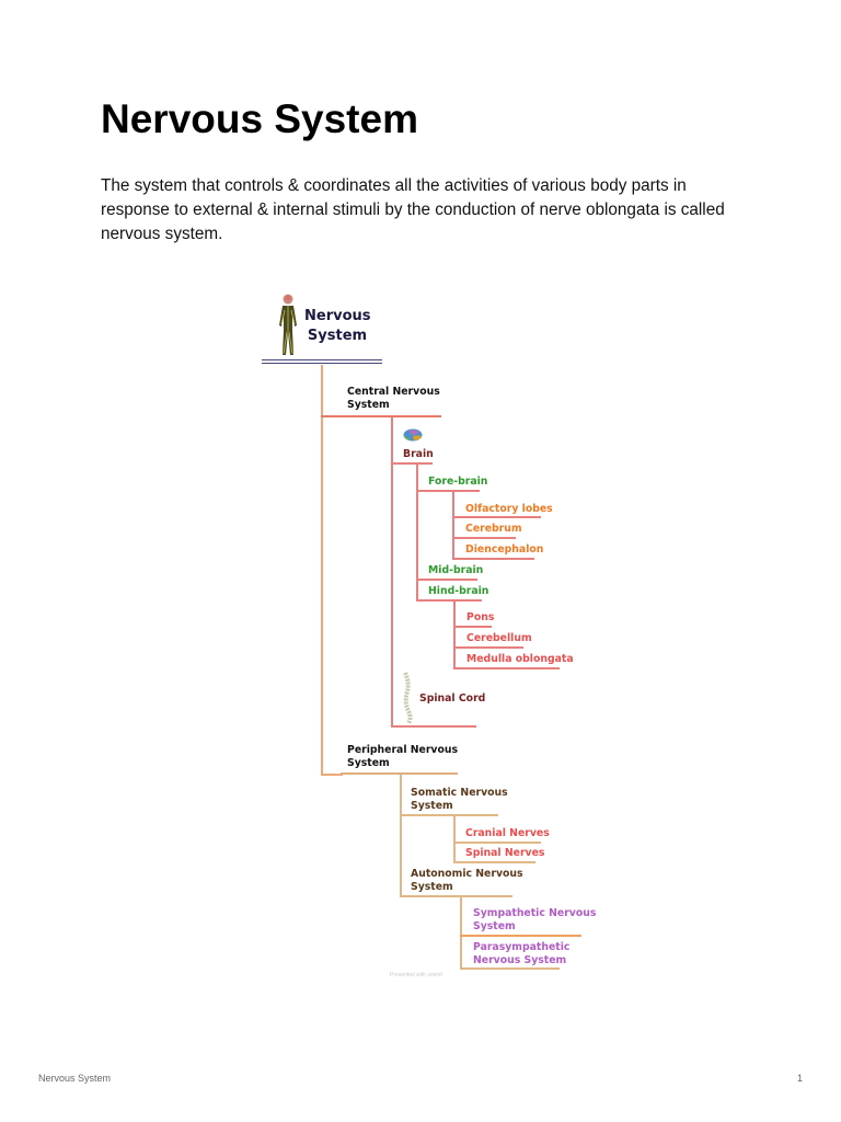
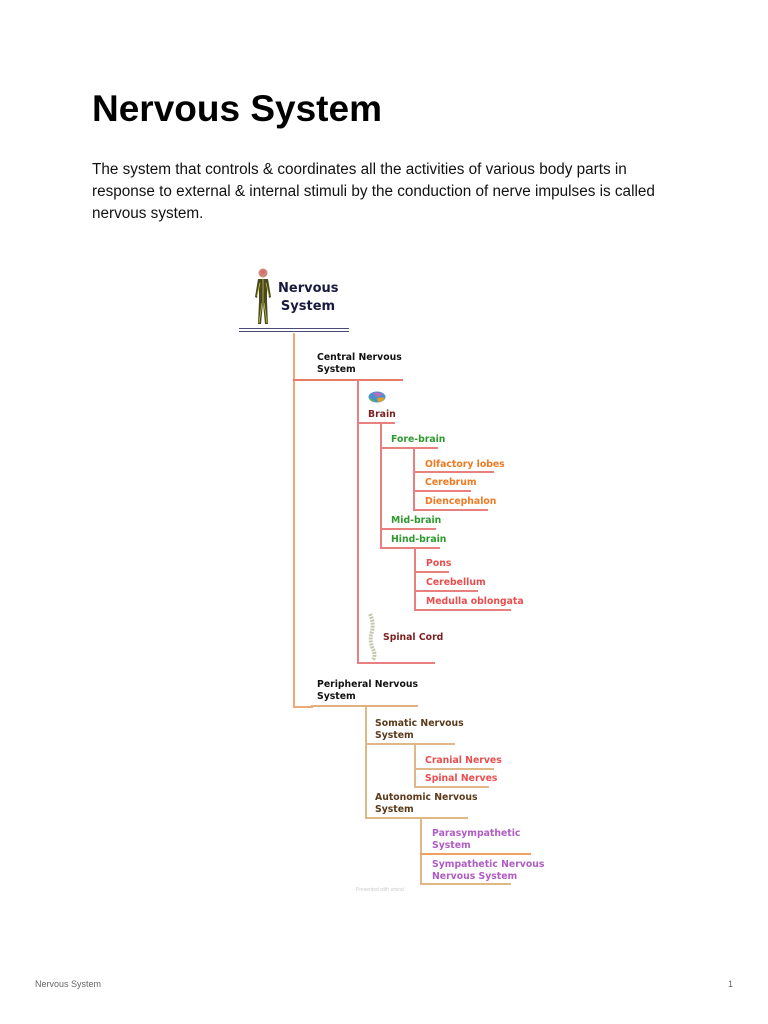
  Nervous System
- The system that controls & coordinates all the activities of various body parts in response to external & internal stimuli by the conduction of nerve oblongata is called nervous system.
+ The system that controls & coordinates all the activities of various body parts in response to external & internal stimuli by the conduction of nerve impulses is called nervous system.
  Nervous
  System
  Central Nervous
  System
  Brain
  Fore-brain
  Olfactory lobes
  Cerebrum
  Diencephalon
  Mid-brain
  Hind-brain
  Pons
  Cerebellum
  Medulla oblongata
  Spinal Cord
  Peripheral Nervous
  System
  Somatic Nervous
  System
  Cranial Nerves
  Spinal Nerves
  Autonomic Nervous
  System
- Sympathetic Nervous
+ Parasympathetic
  System
- Parasympathetic
+ Sympathetic Nervous
  Nervous System
  Nervous System
  1
